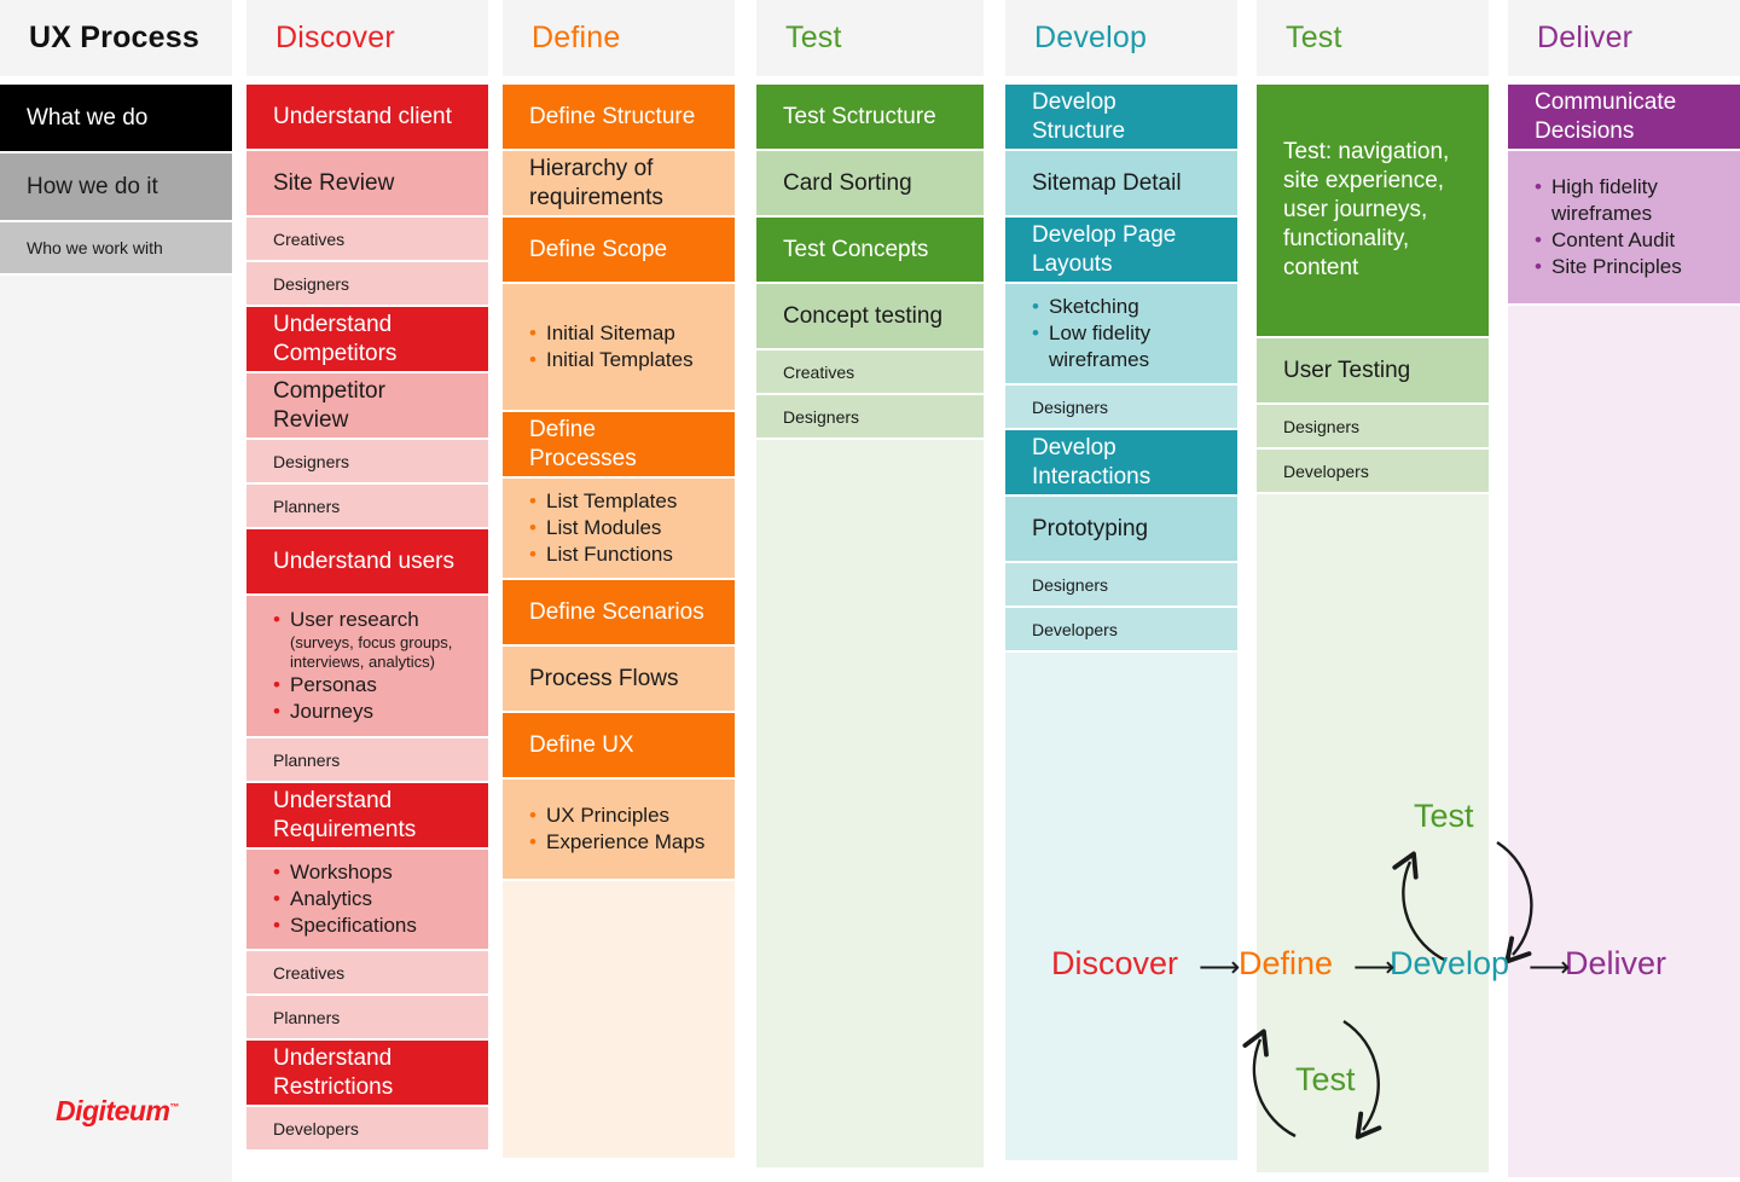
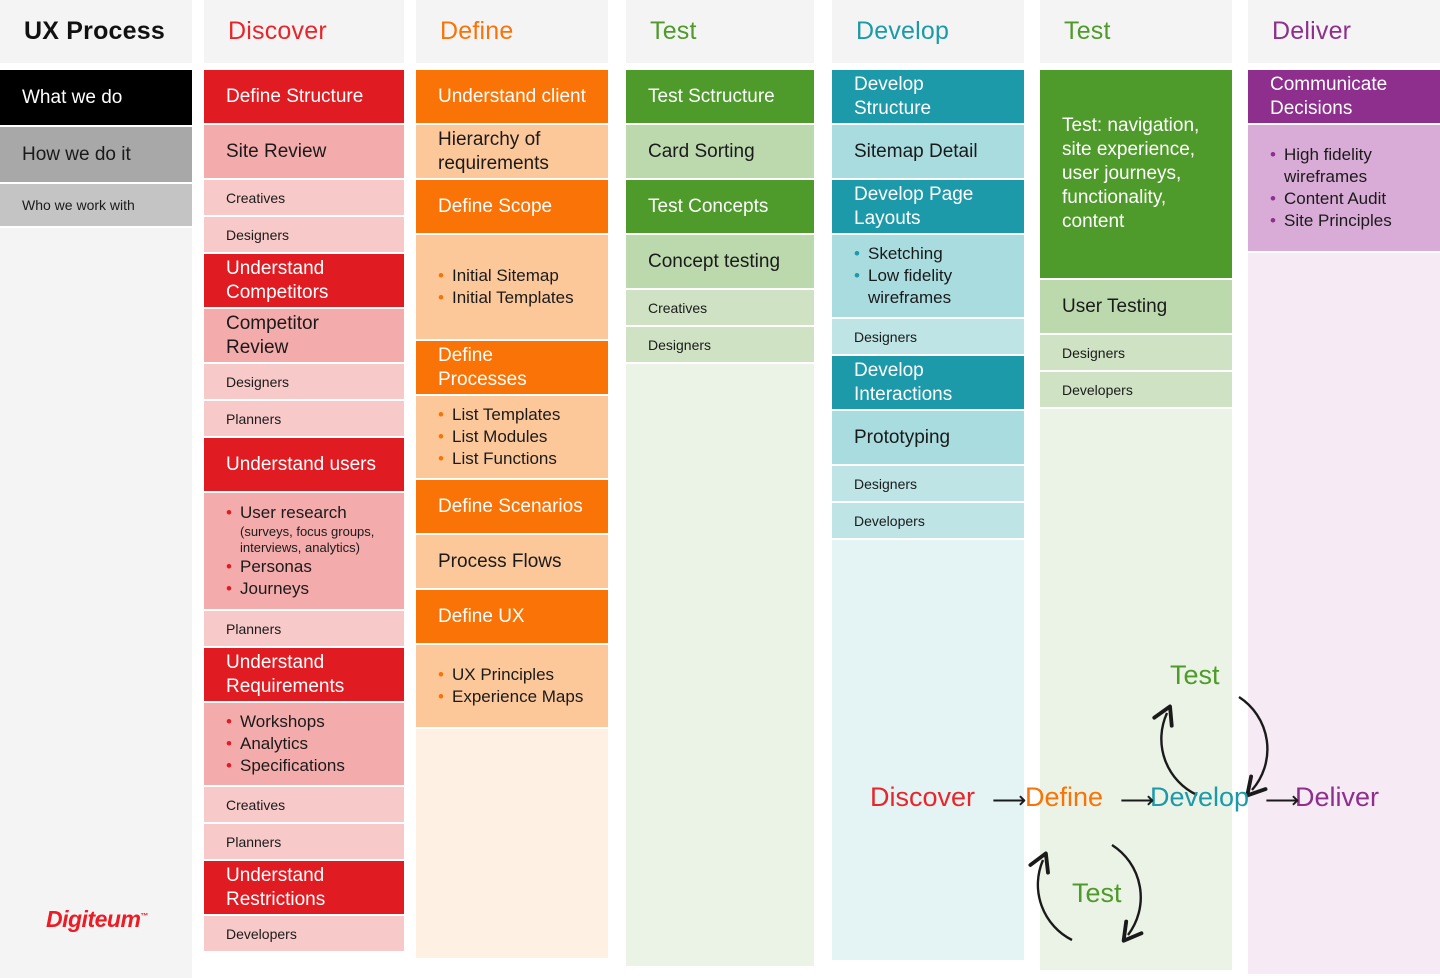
  UX Process
  Discover
  Define
  Test
  Develop
  Test
  Deliver
  What we do
  How we do it
  Who we work with
- Understand client
+ Define Structure
  Site Review
  Creatives
  Designers
  Understand Competitors
  Competitor Review
  Designers
  Planners
  Understand users
  User research
  (surveys, focus groups, interviews, analytics)
  Personas
  Journeys
  Planners
  Understand Requirements
  Workshops
  Analytics
  Specifications
  Creatives
  Planners
  Understand Restrictions
  Developers
- Define Structure
+ Understand client
  Hierarchy of requirements
  Define Scope
  Initial Sitemap
  Initial Templates
  Define Processes
  List Templates
  List Modules
  List Functions
  Define Scenarios
  Process Flows
  Define UX
  UX Principles
  Experience Maps
  Test Sctructure
  Card Sorting
  Test Concepts
  Concept testing
  Creatives
  Designers
  Develop Structure
  Sitemap Detail
  Develop Page Layouts
  Sketching
  Low fidelity wireframes
  Designers
  Develop Interactions
  Prototyping
  Designers
  Developers
  Test: navigation, site experience, user journeys, functionality, content
  User Testing
  Designers
  Developers
  Communicate Decisions
  High fidelity wireframes
  Content Audit
  Site Principles
  Digiteum™
  Discover
  Define
  Develop
  Deliver
  ⟶
  ⟶
  ⟶
  Test
  Test
